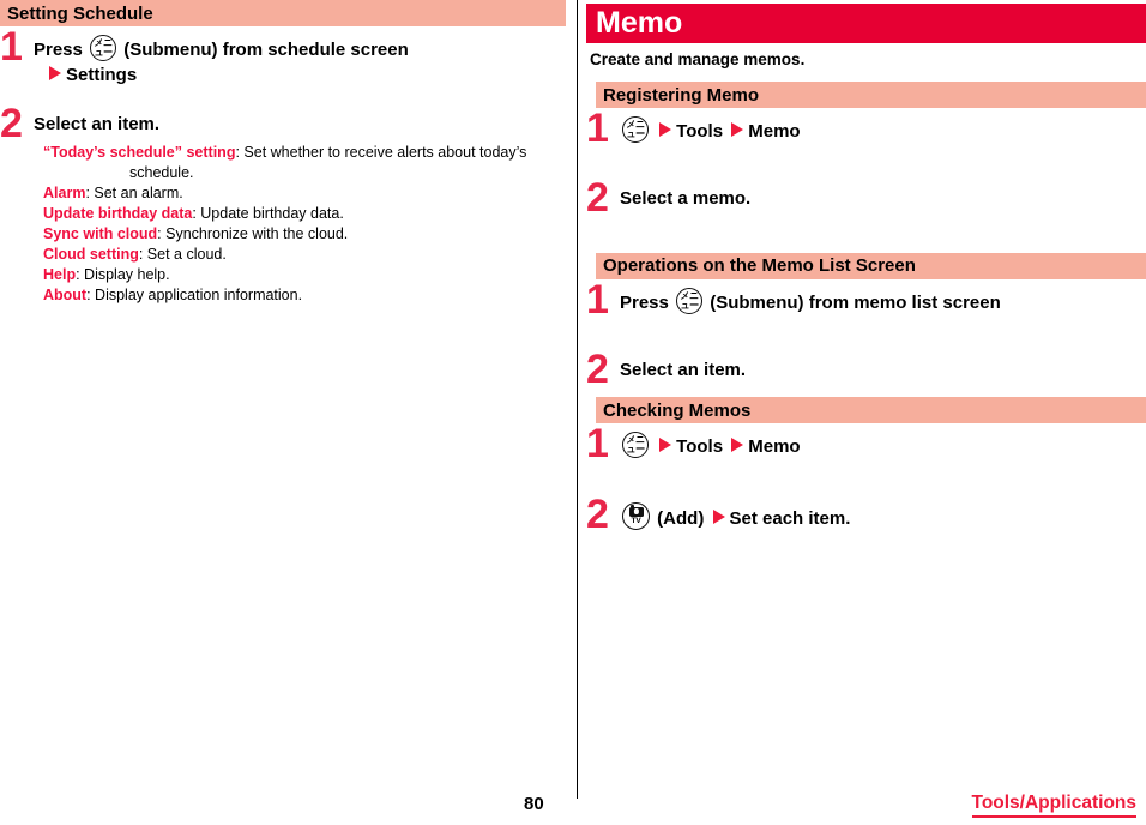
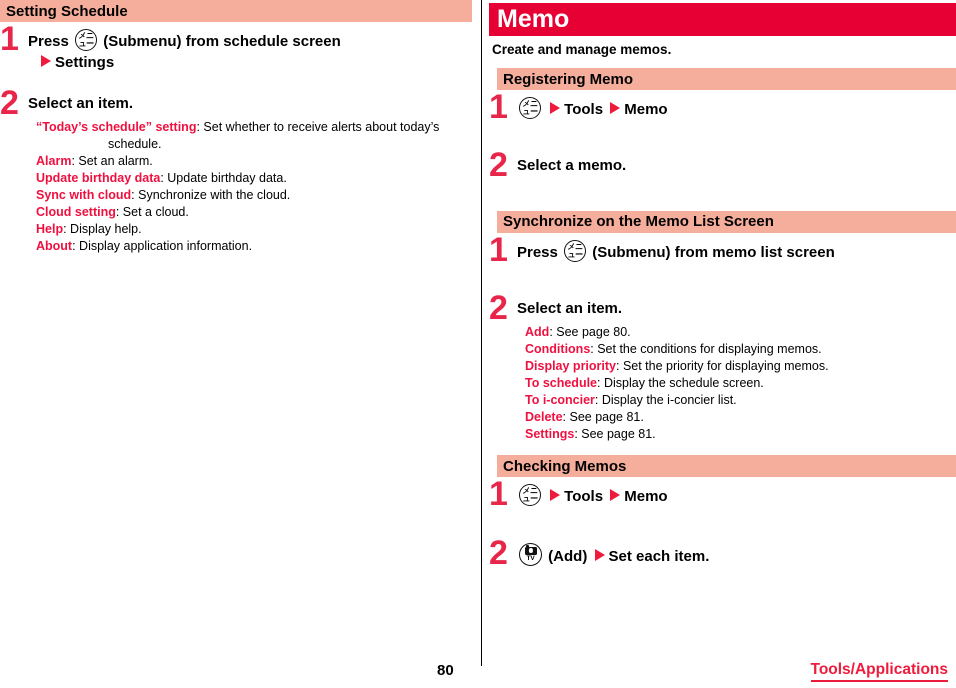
  Setting Schedule
  1
  Press
  メニュー
  (Submenu) from schedule screen
  Settings
  2
  Select an item.
  “Today’s schedule” setting: Set whether to receive alerts about today’s
  schedule.
  Alarm: Set an alarm.
  Update birthday data: Update birthday data.
  Sync with cloud: Synchronize with the cloud.
  Cloud setting: Set a cloud.
  Help: Display help.
  About: Display application information.
  Memo
  Create and manage memos.
  Registering Memo
  1
  メニュー
  Tools Memo
  2
  Select a memo.
- Operations on the Memo List Screen
+ Synchronize on the Memo List Screen
  1
  Press
  メニュー
  (Submenu) from memo list screen
  2
  Select an item.
+ Add: See page 80.
+ Conditions: Set the conditions for displaying memos.
+ Display priority: Set the priority for displaying memos.
+ To schedule: Display the schedule screen.
+ To i-concier: Display the i-concier list.
+ Delete: See page 81.
+ Settings: See page 81.
  Checking Memos
  1
  メニュー
  Tools Memo
  2
  (Add) Set each item.
  80
  Tools/Applications
